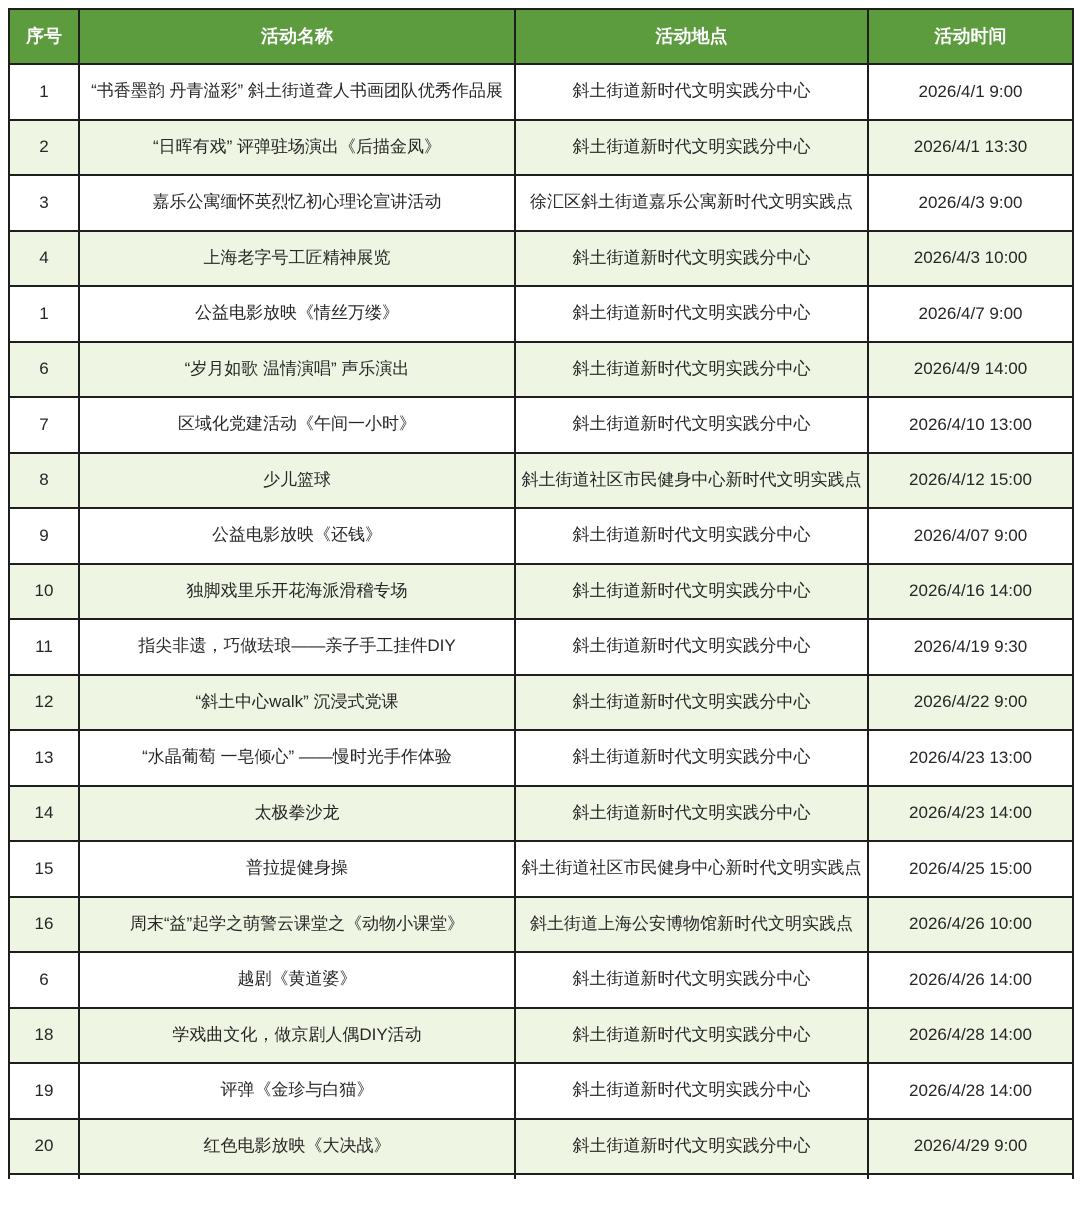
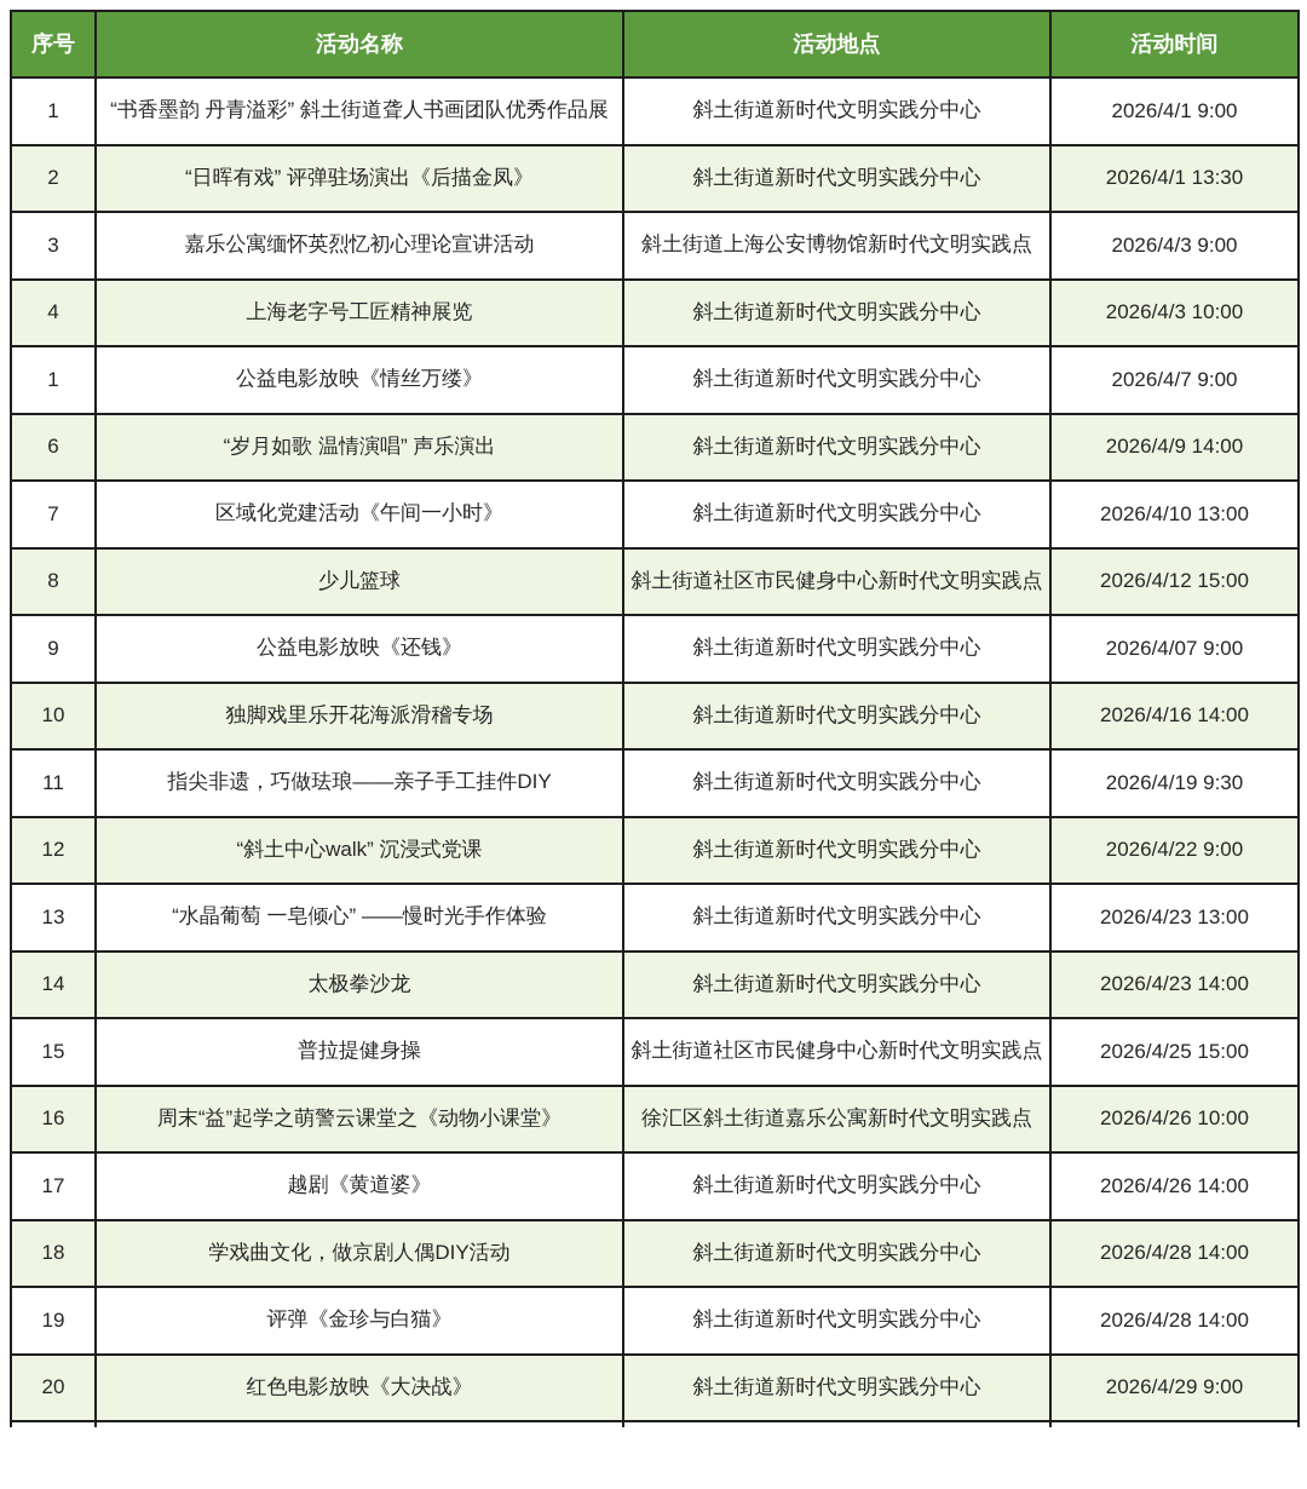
  序号	活动名称	活动地点	活动时间
  1	“书香墨韵 丹青溢彩” 斜土街道聋人书画团队优秀作品展	斜土街道新时代文明实践分中心	2026/4/1 9:00
  2	“日晖有戏” 评弹驻场演出《后描金凤》	斜土街道新时代文明实践分中心	2026/4/1 13:30
- 3	嘉乐公寓缅怀英烈忆初心理论宣讲活动	徐汇区斜土街道嘉乐公寓新时代文明实践点	2026/4/3 9:00
+ 3	嘉乐公寓缅怀英烈忆初心理论宣讲活动	斜土街道上海公安博物馆新时代文明实践点	2026/4/3 9:00
  4	上海老字号工匠精神展览	斜土街道新时代文明实践分中心	2026/4/3 10:00
  1	公益电影放映《情丝万缕》	斜土街道新时代文明实践分中心	2026/4/7 9:00
  6	“岁月如歌 温情演唱” 声乐演出	斜土街道新时代文明实践分中心	2026/4/9 14:00
  7	区域化党建活动《午间一小时》	斜土街道新时代文明实践分中心	2026/4/10 13:00
  8	少儿篮球	斜土街道社区市民健身中心新时代文明实践点	2026/4/12 15:00
  9	公益电影放映《还钱》	斜土街道新时代文明实践分中心	2026/4/07 9:00
  10	独脚戏里乐开花海派滑稽专场	斜土街道新时代文明实践分中心	2026/4/16 14:00
  11	指尖非遗，巧做珐琅——亲子手工挂件DIY	斜土街道新时代文明实践分中心	2026/4/19 9:30
  12	“斜土中心walk” 沉浸式党课	斜土街道新时代文明实践分中心	2026/4/22 9:00
  13	“水晶葡萄 一皂倾心” ——慢时光手作体验	斜土街道新时代文明实践分中心	2026/4/23 13:00
  14	太极拳沙龙	斜土街道新时代文明实践分中心	2026/4/23 14:00
  15	普拉提健身操	斜土街道社区市民健身中心新时代文明实践点	2026/4/25 15:00
- 16	周末“益”起学之萌警云课堂之《动物小课堂》	斜土街道上海公安博物馆新时代文明实践点	2026/4/26 10:00
+ 16	周末“益”起学之萌警云课堂之《动物小课堂》	徐汇区斜土街道嘉乐公寓新时代文明实践点	2026/4/26 10:00
- 6	越剧《黄道婆》	斜土街道新时代文明实践分中心	2026/4/26 14:00
+ 17	越剧《黄道婆》	斜土街道新时代文明实践分中心	2026/4/26 14:00
  18	学戏曲文化，做京剧人偶DIY活动	斜土街道新时代文明实践分中心	2026/4/28 14:00
  19	评弹《金珍与白猫》	斜土街道新时代文明实践分中心	2026/4/28 14:00
  20	红色电影放映《大决战》	斜土街道新时代文明实践分中心	2026/4/29 9:00
